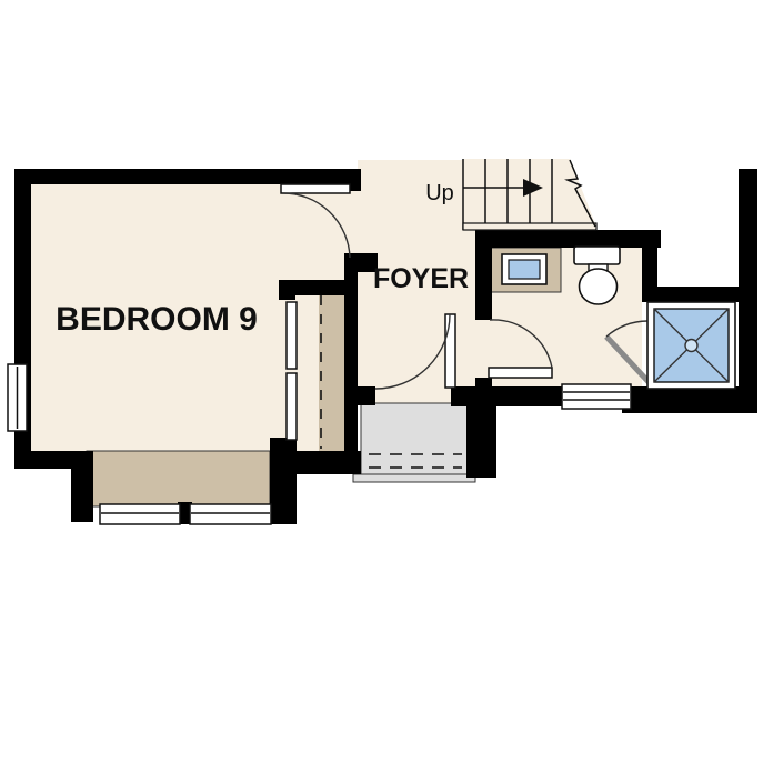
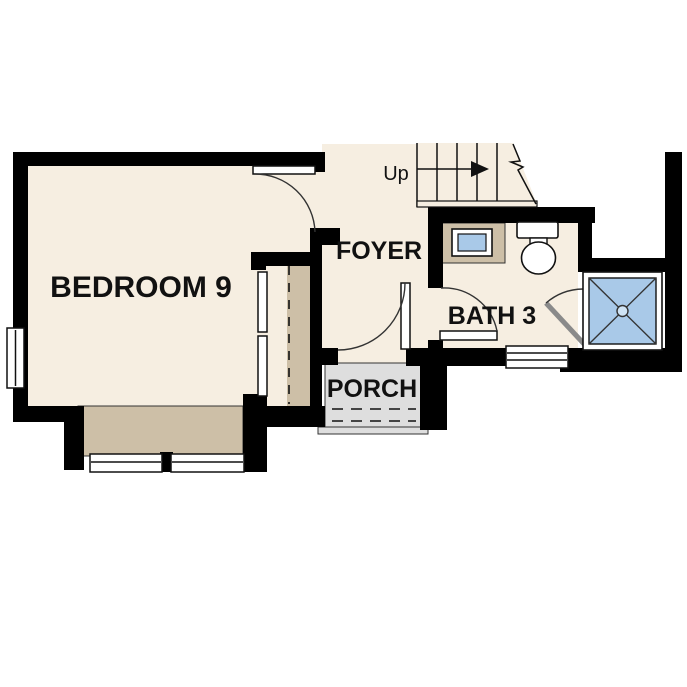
  BEDROOM 9
  FOYER
+ BATH 3
+ PORCH
  Up
